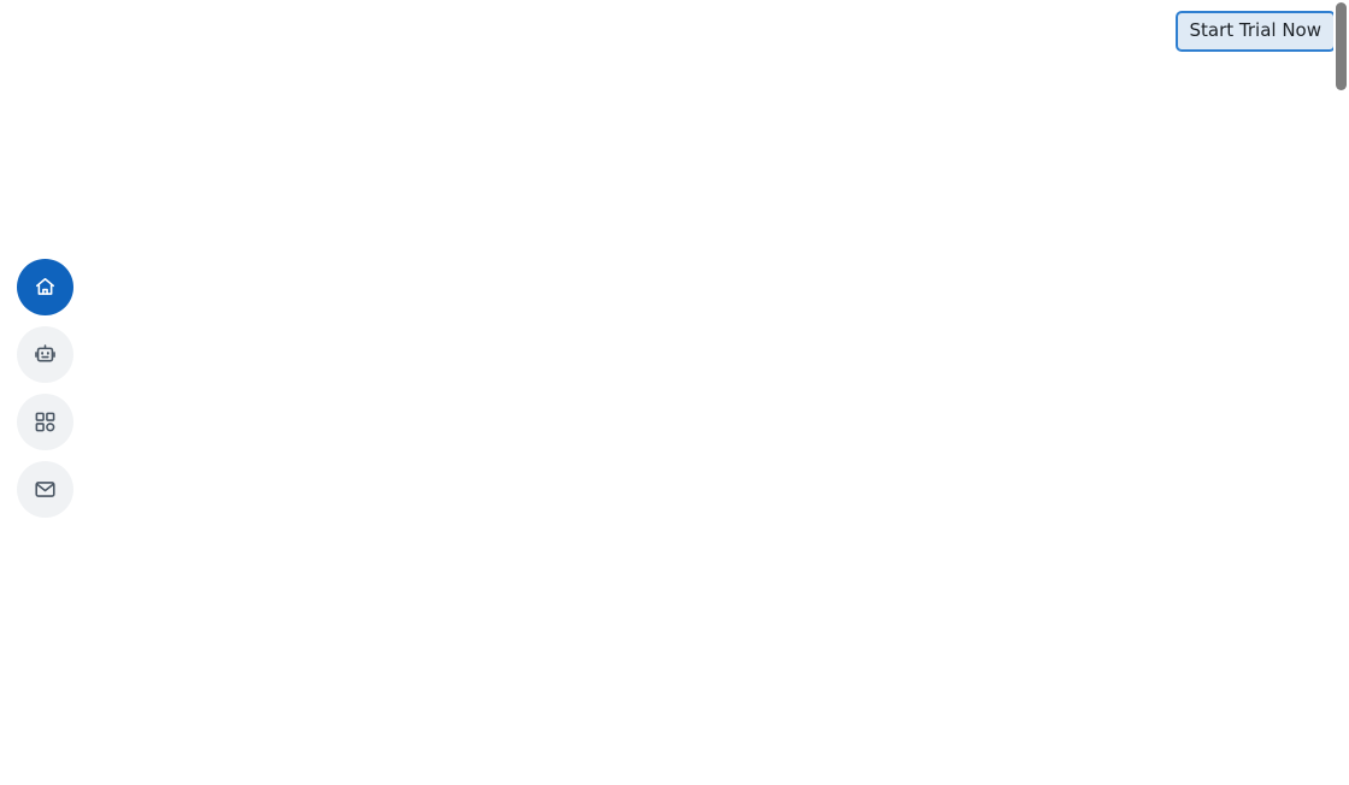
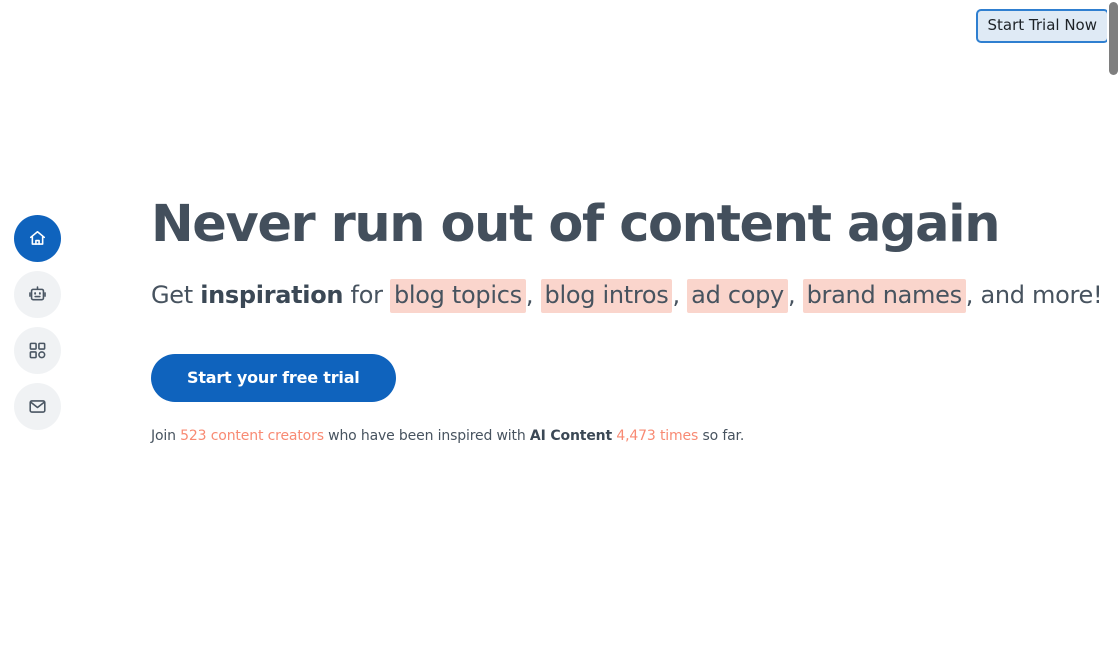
  Start Trial Now
+ Never run out of content again
+ Get inspiration for blog topics , blog intros , ad copy , brand names , and more!
+ Start your free trial
+ Join 523 content creators who have been inspired with AI Content 4,473 times so far.
